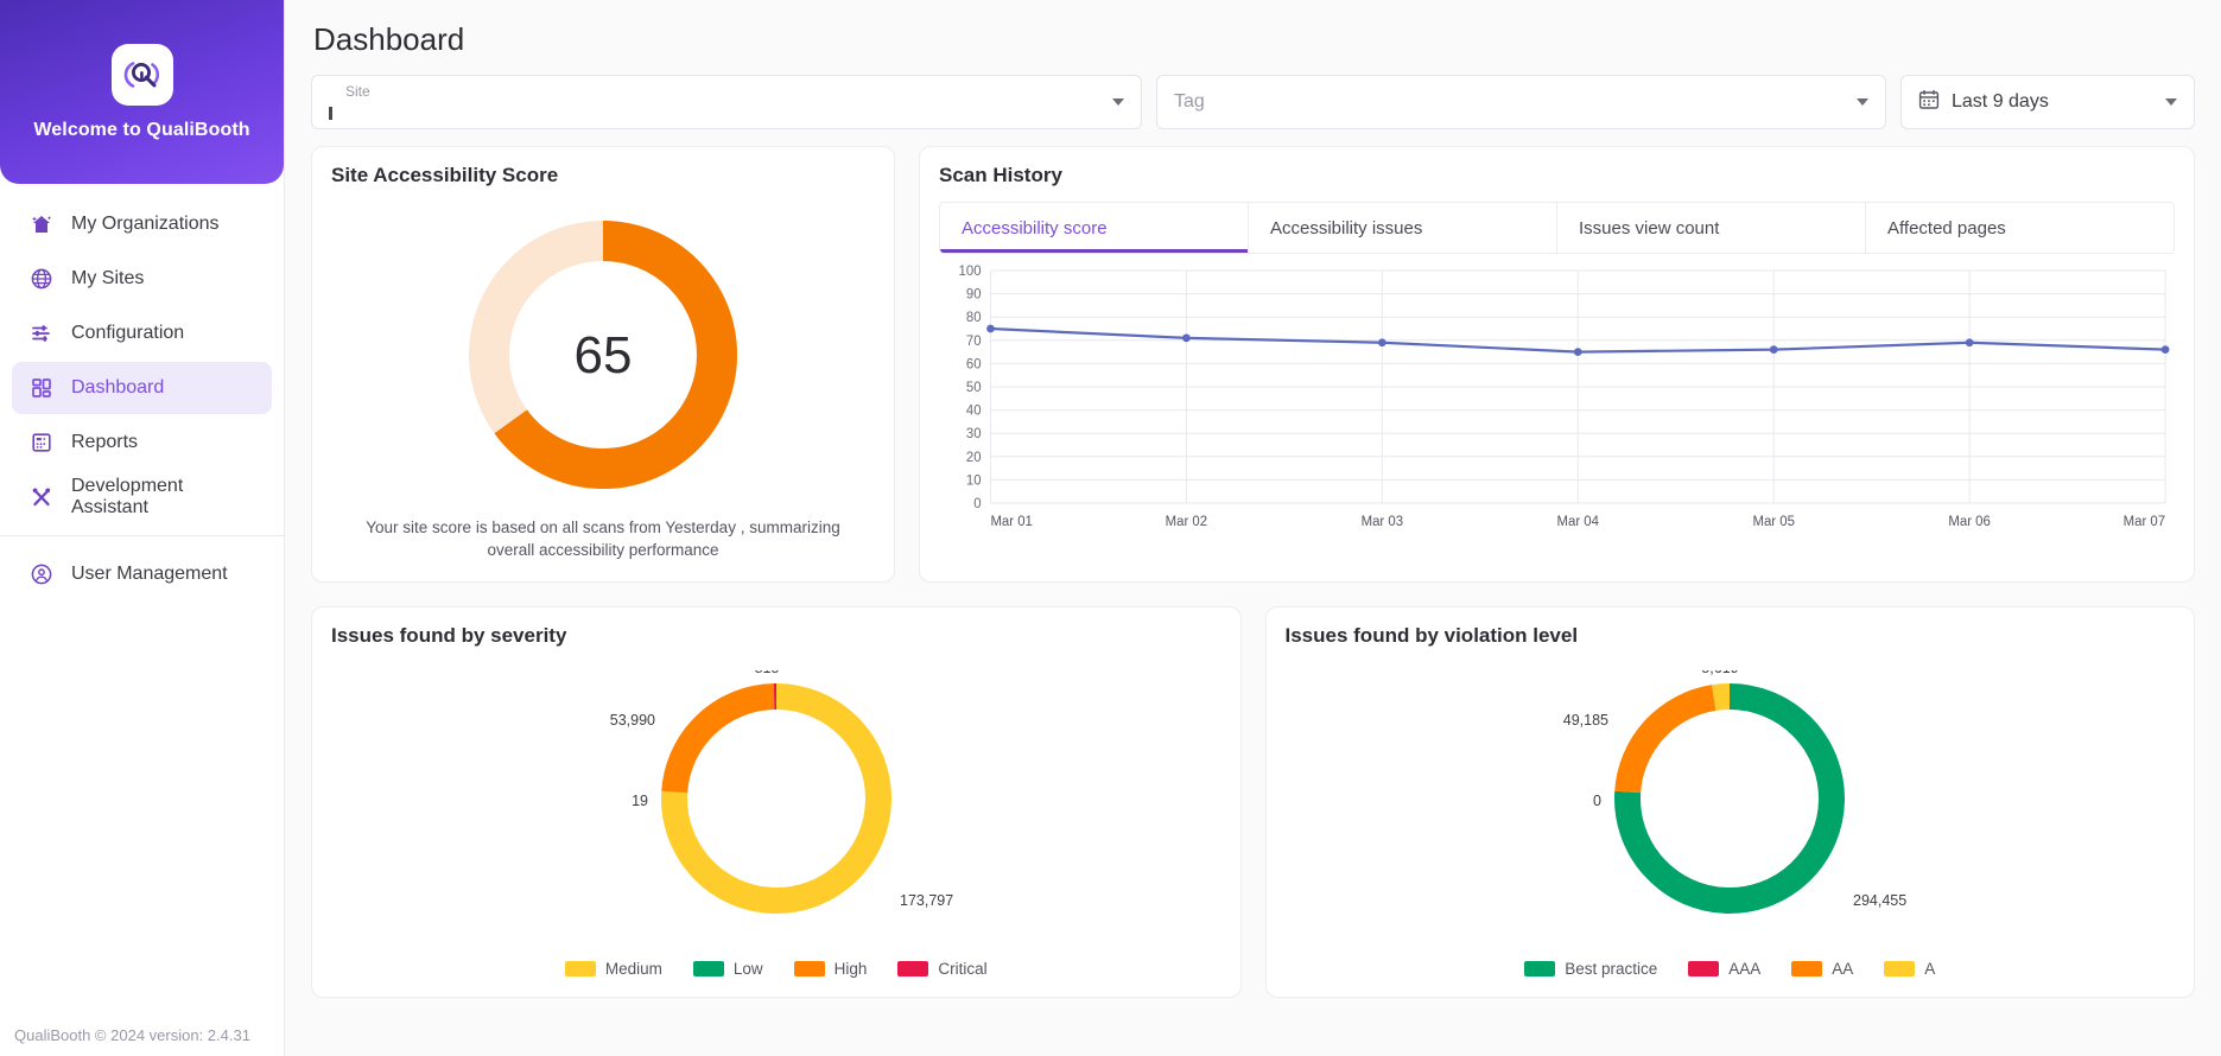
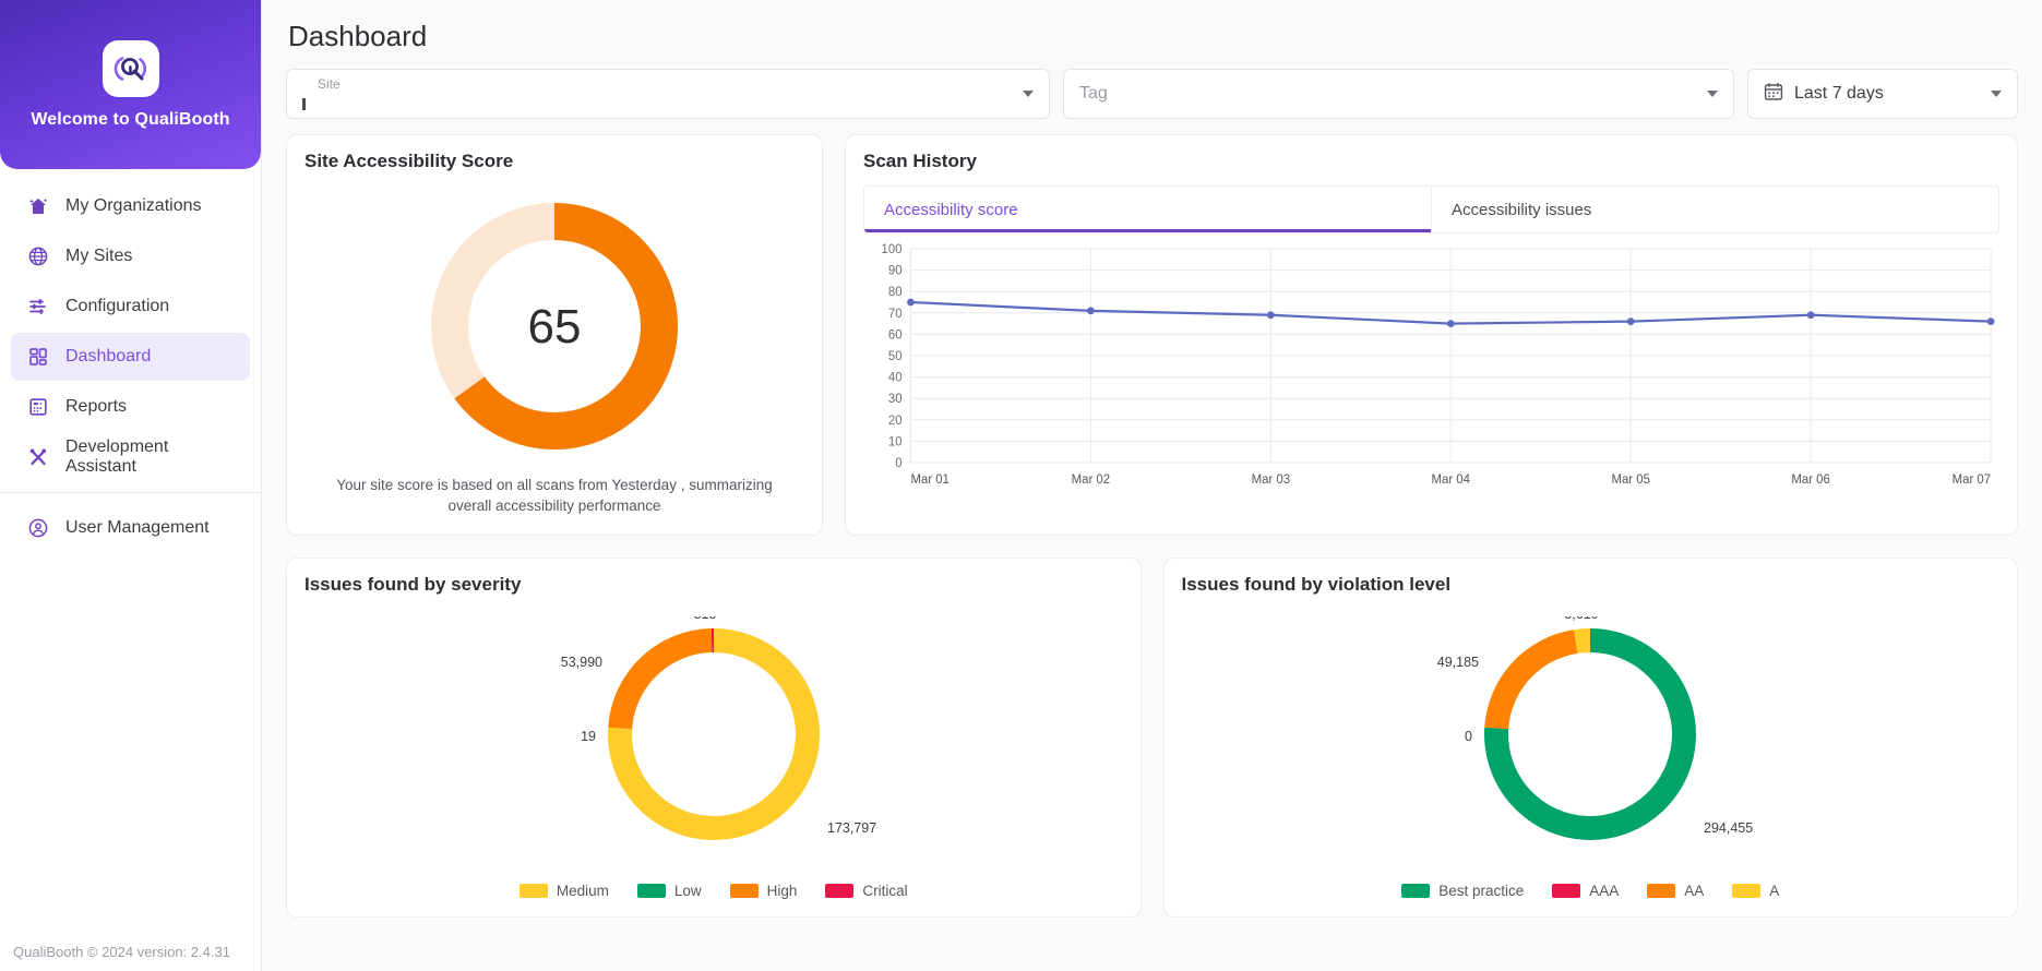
  Welcome to QualiBooth
  My Organizations
  My Sites
  Configuration
  Dashboard
  Reports
  Development Assistant
  User Management
  QualiBooth © 2024 version: 2.4.31
  Dashboard
  Site
  Tag
- Last 9 days
+ Last 7 days
  Site Accessibility Score
  65
  Your site score is based on all scans from Yesterday , summarizing overall accessibility performance
  Scan History
  Accessibility score
  Accessibility issues
- Issues view count
- Affected pages
  0
  10
  20
  30
  40
  50
  60
  70
  80
  90
  100
  Mar 01
  Mar 02
  Mar 03
  Mar 04
  Mar 05
  Mar 06
  Mar 07
  Issues found by severity
  53,990
  19
  173,797
  Medium
  Low
  High
  Critical
  Issues found by violation level
  49,185
  0
  294,455
  Best practice
  AAA
  AA
  A
